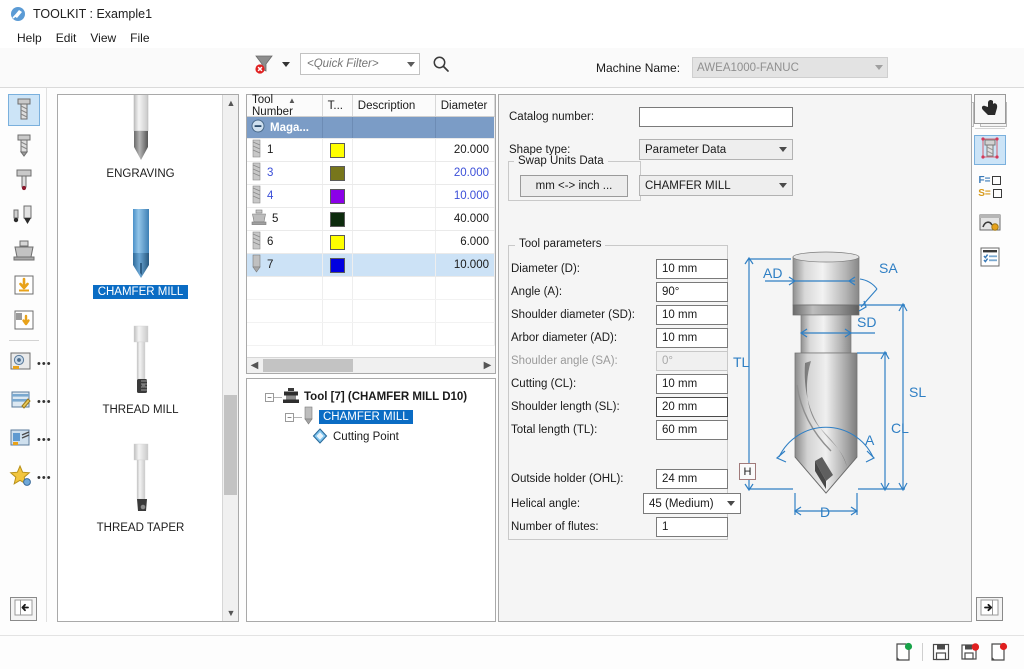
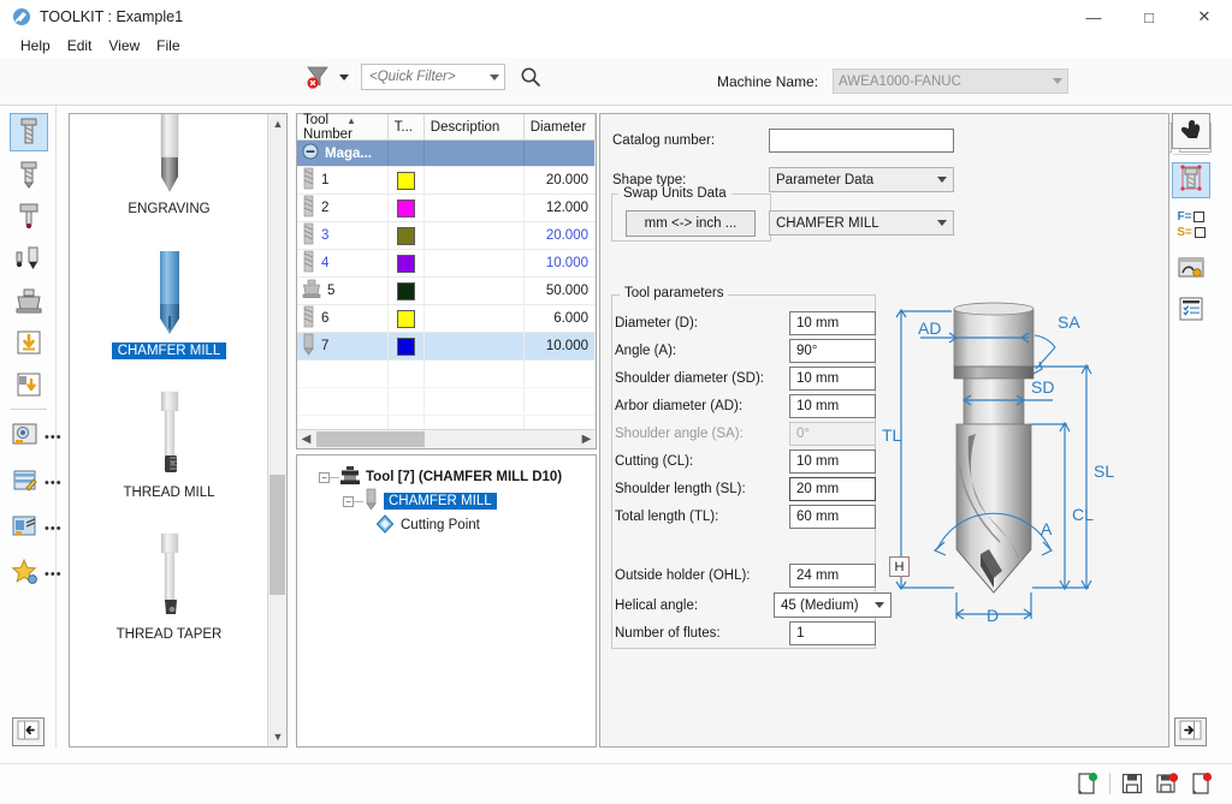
  TOOLKIT : Example1
+ —
+ □
+ ✕
  Help
  Edit
  View
  File
  <Quick Filter>
  Machine Name:
  AWEA1000-FANUC
  •••
  •••
  •••
  •••
  ENGRAVING
  CHAMFER MILL
  THREAD MILL
  THREAD TAPER
  ▲
  ▼
  Tool Number
  ▲
  T...
  Description
  Diameter
  Maga...
  1
  20.000
+ 2
+ 12.000
  3
  20.000
  4
  10.000
  5
- 40.000
+ 50.000
  6
  6.000
  7
  10.000
  ◀
  ▶
  −
  Tool [7] (CHAMFER MILL D10)
  −
  CHAMFER MILL
  Cutting Point
  Catalog number:
  Shape type:
  Parameter Data
  Swap Units Data
  mm <-> inch ...
  CHAMFER MILL
  Tool parameters
  Diameter (D):
  10 mm
  Angle (A):
  90°
  Shoulder diameter (SD):
  10 mm
  Arbor diameter (AD):
  10 mm
  Shoulder angle (SA):
  0°
  Cutting (CL):
  10 mm
  Shoulder length (SL):
  20 mm
  Total length (TL):
  60 mm
  Outside holder (OHL):
  24 mm
  Helical angle:
  45 (Medium)
  Number of flutes:
  1
  AD
  SA
  SD
  TL
  SL
  CL
  A
  D
  H
  F=
  S=
